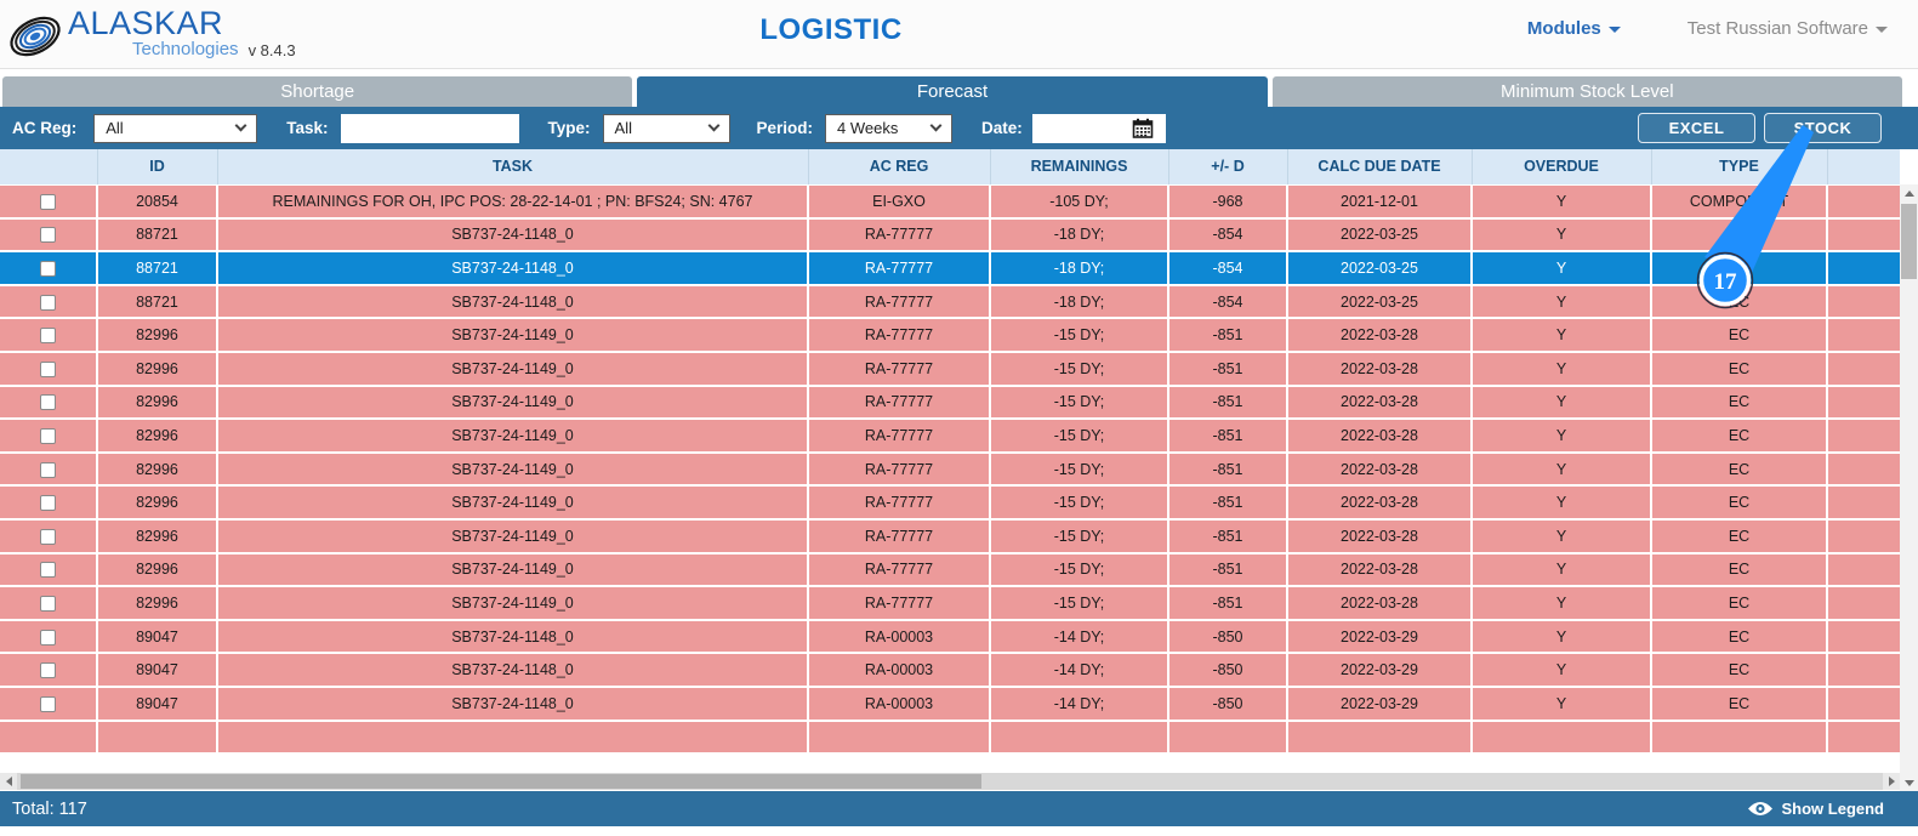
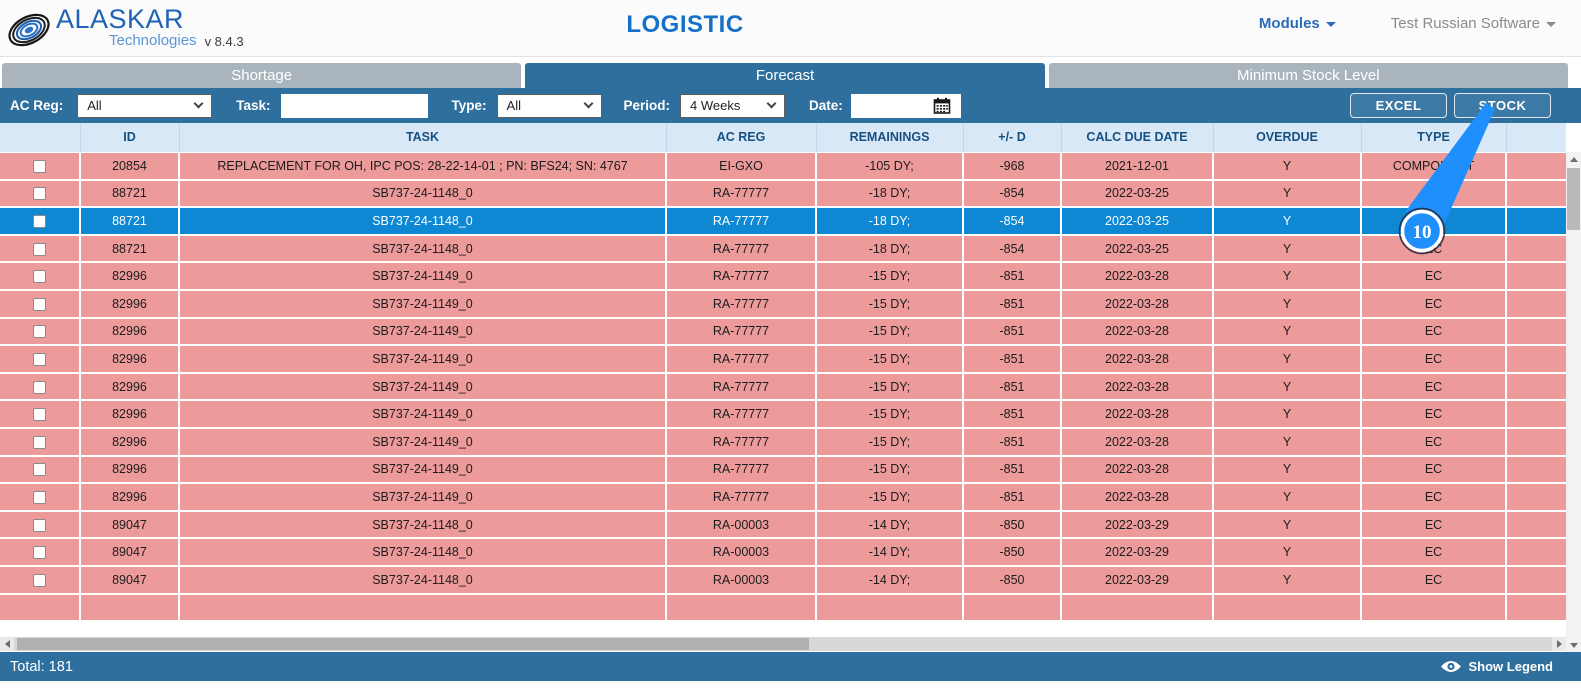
  ALASKAR
  Technologies
  v 8.4.3
  LOGISTIC
  Modules
  Test Russian Software
  Shortage
  Forecast
  Minimum Stock Level
  AC Reg:
  All
  Task:
  Type:
  All
  Period:
  4 Weeks
  Date:
  EXCEL
  STOCK
  	ID	TASK	AC REG	REMAININGS	+/- D	CALC DUE DATE	OVERDUE	TYPE
- 	20854	REMAININGS FOR OH, IPC POS: 28-22-14-01 ; PN: BFS24; SN: 4767	EI-GXO	-105 DY;	-968	2021-12-01	Y	COMPOT
+ 	20854	REPLACEMENT FOR OH, IPC POS: 28-22-14-01 ; PN: BFS24; SN: 4767	EI-GXO	-105 DY;	-968	2021-12-01	Y	COMPOT
  	88721	SB737-24-1148_0	RA-77777	-18 DY;	-854	2022-03-25	Y
  	88721	SB737-24-1148_0	RA-77777	-18 DY;	-854	2022-03-25	Y
  	88721	SB737-24-1148_0	RA-77777	-18 DY;	-854	2022-03-25	Y	C
  	82996	SB737-24-1149_0	RA-77777	-15 DY;	-851	2022-03-28	Y	EC
  	82996	SB737-24-1149_0	RA-77777	-15 DY;	-851	2022-03-28	Y	EC
  	82996	SB737-24-1149_0	RA-77777	-15 DY;	-851	2022-03-28	Y	EC
  	82996	SB737-24-1149_0	RA-77777	-15 DY;	-851	2022-03-28	Y	EC
  	82996	SB737-24-1149_0	RA-77777	-15 DY;	-851	2022-03-28	Y	EC
  	82996	SB737-24-1149_0	RA-77777	-15 DY;	-851	2022-03-28	Y	EC
  	82996	SB737-24-1149_0	RA-77777	-15 DY;	-851	2022-03-28	Y	EC
  	82996	SB737-24-1149_0	RA-77777	-15 DY;	-851	2022-03-28	Y	EC
  	82996	SB737-24-1149_0	RA-77777	-15 DY;	-851	2022-03-28	Y	EC
  	89047	SB737-24-1148_0	RA-00003	-14 DY;	-850	2022-03-29	Y	EC
  	89047	SB737-24-1148_0	RA-00003	-14 DY;	-850	2022-03-29	Y	EC
  	89047	SB737-24-1148_0	RA-00003	-14 DY;	-850	2022-03-29	Y	EC
- Total: 117
+ Total: 181
  Show Legend
- 17
+ 10
